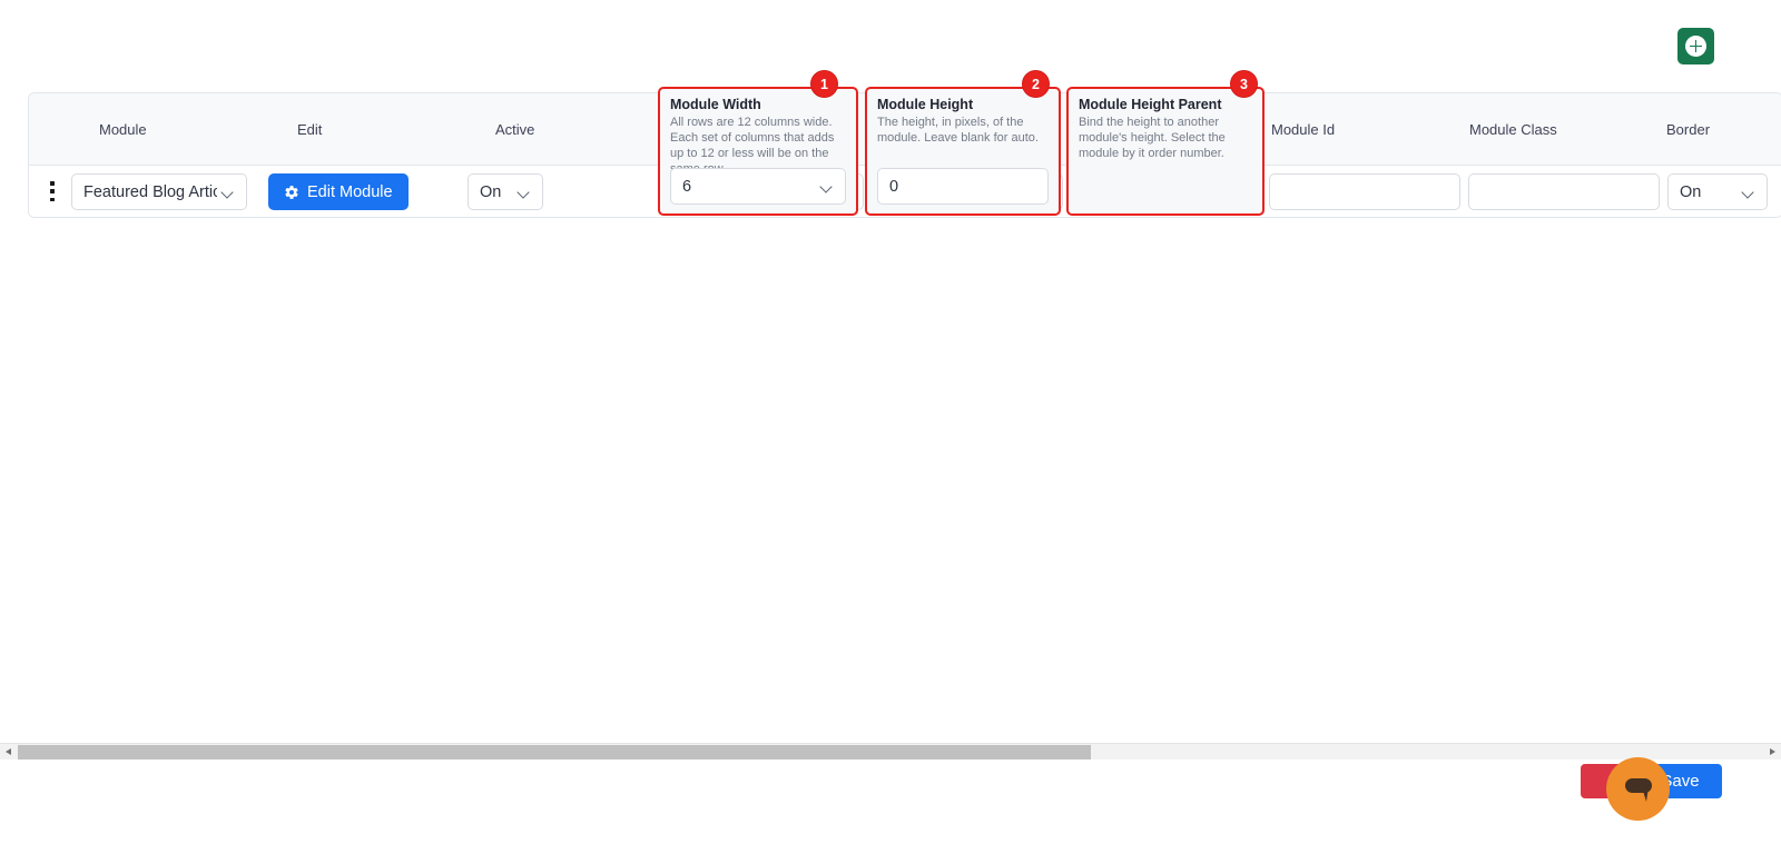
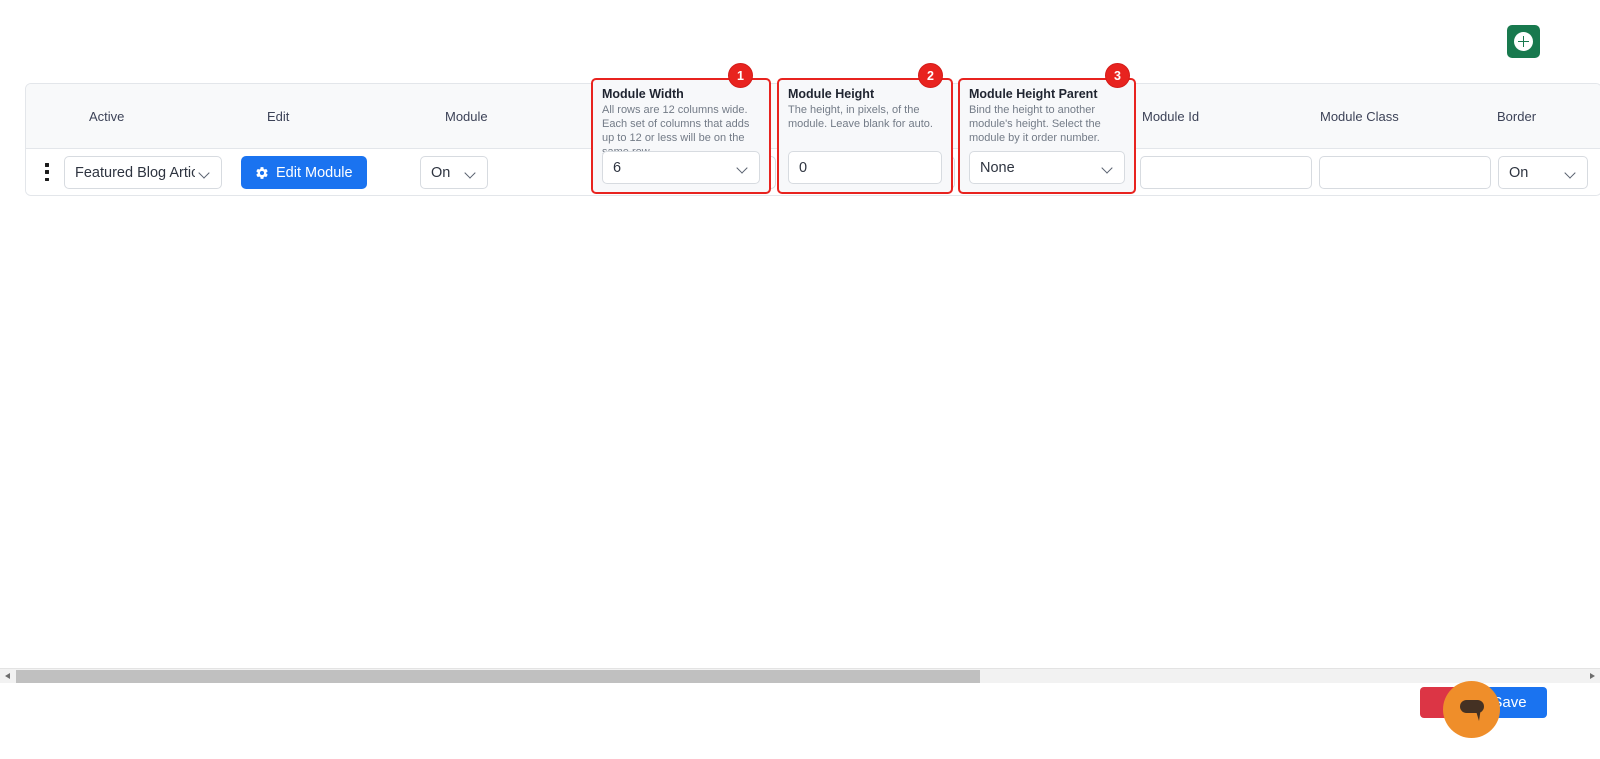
- Module
+ Active
  Edit
- Active
+ Module
  Module Id
  Module Class
  Border
  Featured Blog Artic
  Edit Module
  On
  On
  Module Width
  All rows are 12 columns wide. Each set of columns that adds up to 12 or less will be on the
  6
  1
  Module Height
  The height, in pixels, of the module. Leave blank for auto.
  0
  2
  Module Height Parent
  Bind the height to another module's height. Select the module by it order number.
+ None
  3
  ave
